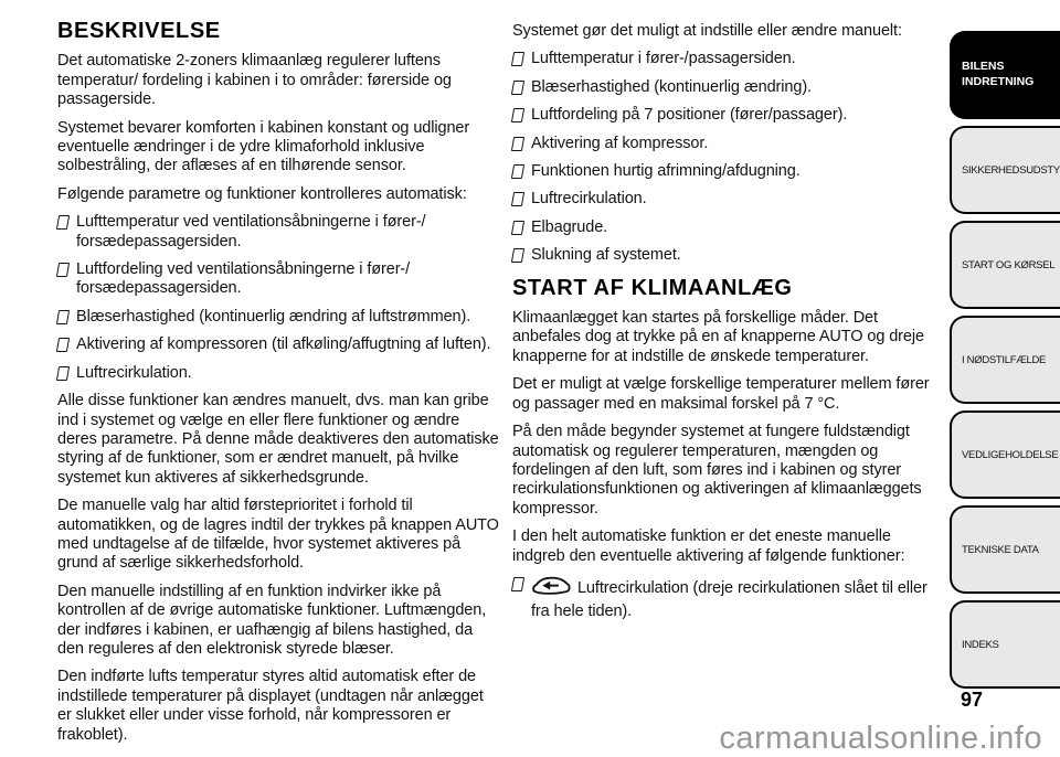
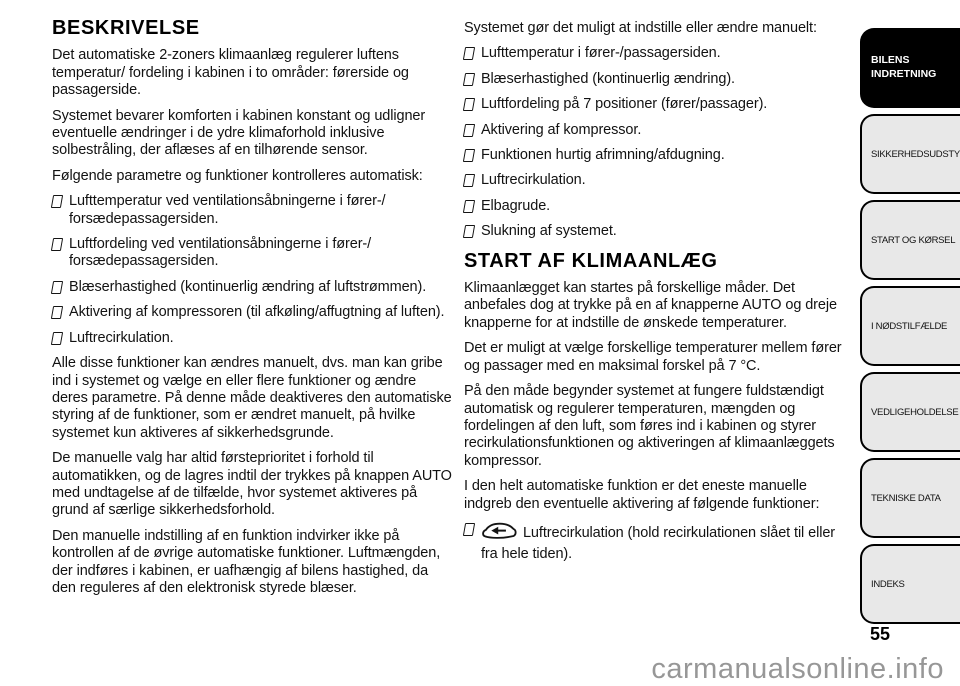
  BESKRIVELSE
  Det automatiske 2-zoners klimaanlæg regulerer luftens temperatur/ fordeling i kabinen i to områder: førerside og passagerside.
  Systemet bevarer komforten i kabinen konstant og udligner eventuelle ændringer i de ydre klimaforhold inklusive solbestråling, der aflæses af en tilhørende sensor.
  Følgende parametre og funktioner kontrolleres automatisk:
  Lufttemperatur ved ventilationsåbningerne i fører-/ forsædepassagersiden.
  Luftfordeling ved ventilationsåbningerne i fører-/ forsædepassagersiden.
  Blæserhastighed (kontinuerlig ændring af luftstrømmen).
  Aktivering af kompressoren (til afkøling/affugtning af luften).
  Luftrecirkulation.
  Alle disse funktioner kan ændres manuelt, dvs. man kan gribe ind i systemet og vælge en eller flere funktioner og ændre deres parametre. På denne måde deaktiveres den automatiske styring af de funktioner, som er ændret manuelt, på hvilke systemet kun aktiveres af sikkerhedsgrunde.
  De manuelle valg har altid førsteprioritet i forhold til automatikken, og de lagres indtil der trykkes på knappen AUTO med undtagelse af de tilfælde, hvor systemet aktiveres på grund af særlige sikkerhedsforhold.
  Den manuelle indstilling af en funktion indvirker ikke på kontrollen af de øvrige automatiske funktioner. Luftmængden, der indføres i kabinen, er uafhængig af bilens hastighed, da den reguleres af den elektronisk styrede blæser.
- Den indførte lufts temperatur styres altid automatisk efter de indstillede temperaturer på displayet (undtagen når anlægget er slukket eller under visse forhold, når kompressoren er frakoblet).
  Systemet gør det muligt at indstille eller ændre manuelt:
  Lufttemperatur i fører-/passagersiden.
  Blæserhastighed (kontinuerlig ændring).
  Luftfordeling på 7 positioner (fører/passager).
  Aktivering af kompressor.
  Funktionen hurtig afrimning/afdugning.
  Luftrecirkulation.
  Elbagrude.
  Slukning af systemet.
  START AF KLIMAANLÆG
  Klimaanlægget kan startes på forskellige måder. Det anbefales dog at trykke på en af knapperne AUTO og dreje knapperne for at indstille de ønskede temperaturer.
  Det er muligt at vælge forskellige temperaturer mellem fører og passager med en maksimal forskel på 7 °C.
  På den måde begynder systemet at fungere fuldstændigt automatisk og regulerer temperaturen, mængden og fordelingen af den luft, som føres ind i kabinen og styrer recirkulationsfunktionen og aktiveringen af klimaanlæggets kompressor.
  I den helt automatiske funktion er det eneste manuelle indgreb den eventuelle aktivering af følgende funktioner:
- Luftrecirkulation (dreje recirkulationen slået til eller fra hele tiden).
+ Luftrecirkulation (hold recirkulationen slået til eller fra hele tiden).
  BILENS INDRETNING
  SIKKERHEDSUDSTY
  START OG KØRSEL
  I NØDSTILFÆLDE
  VEDLIGEHOLDELSE
  TEKNISKE DATA
  INDEKS
- 97
+ 55
  carmanualsonline.info
